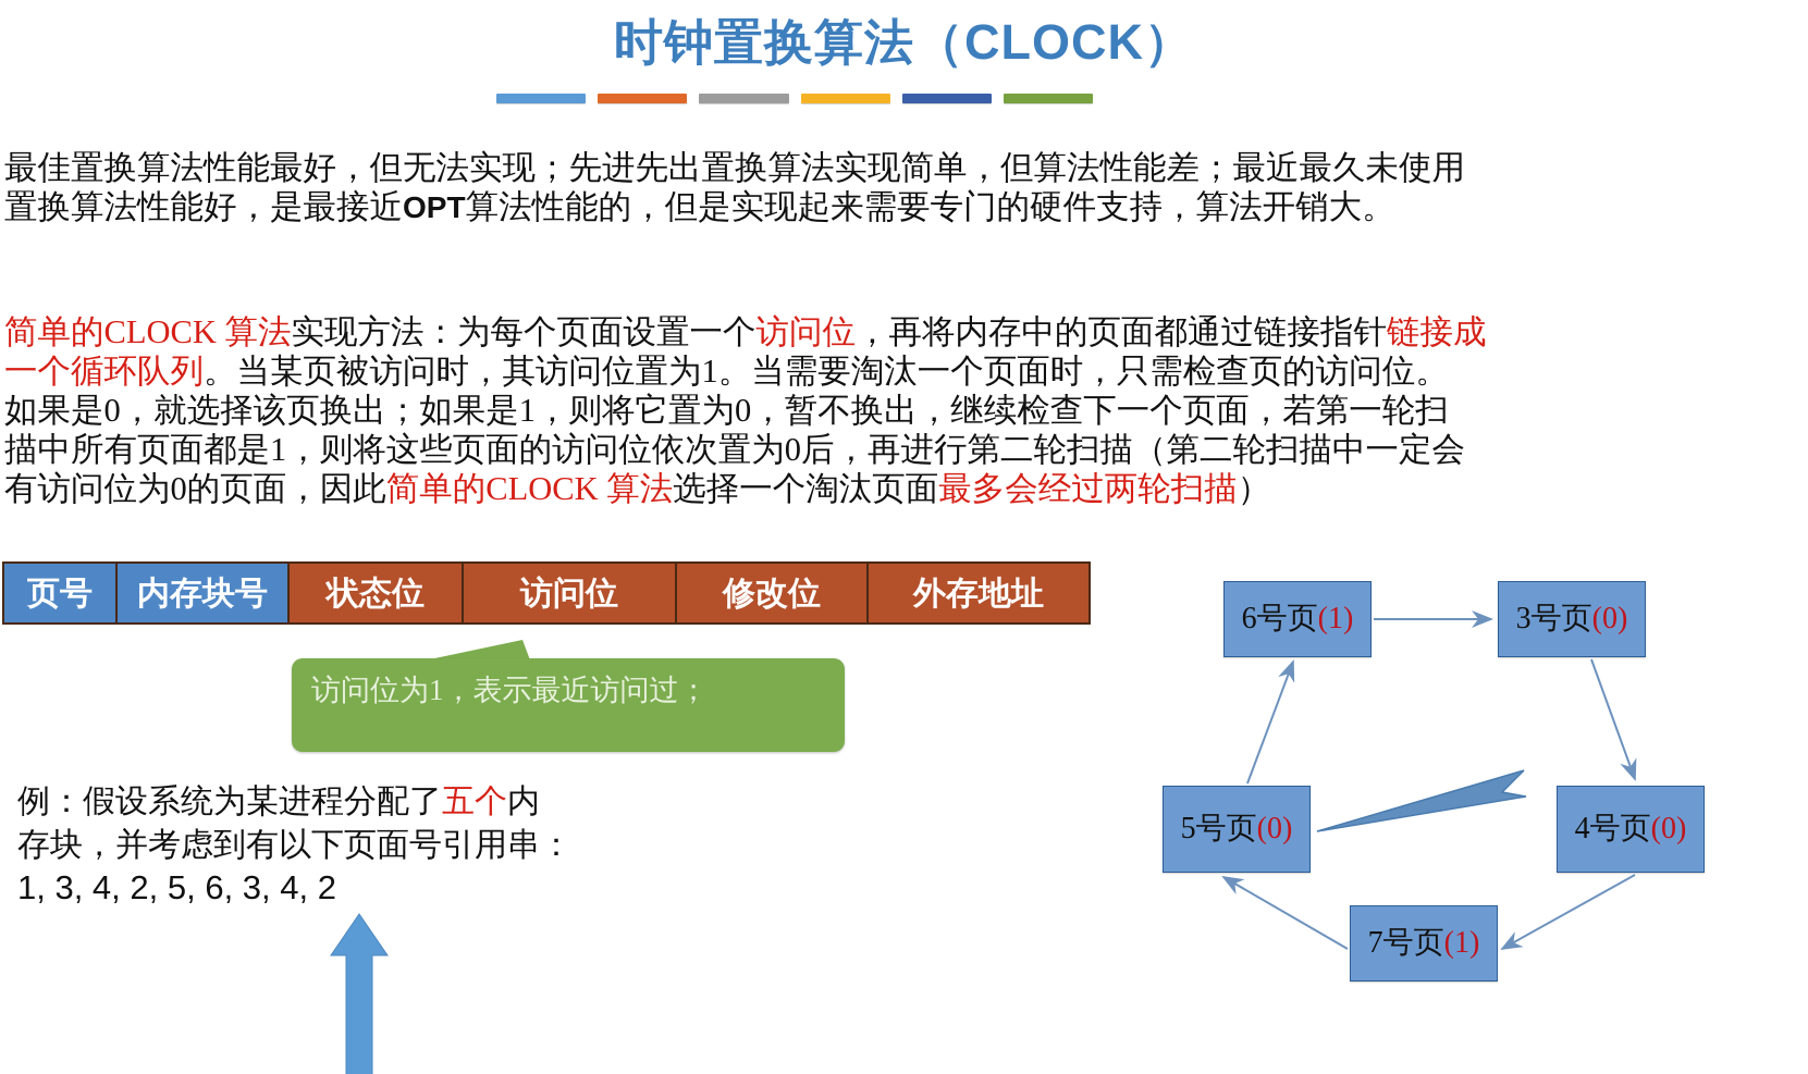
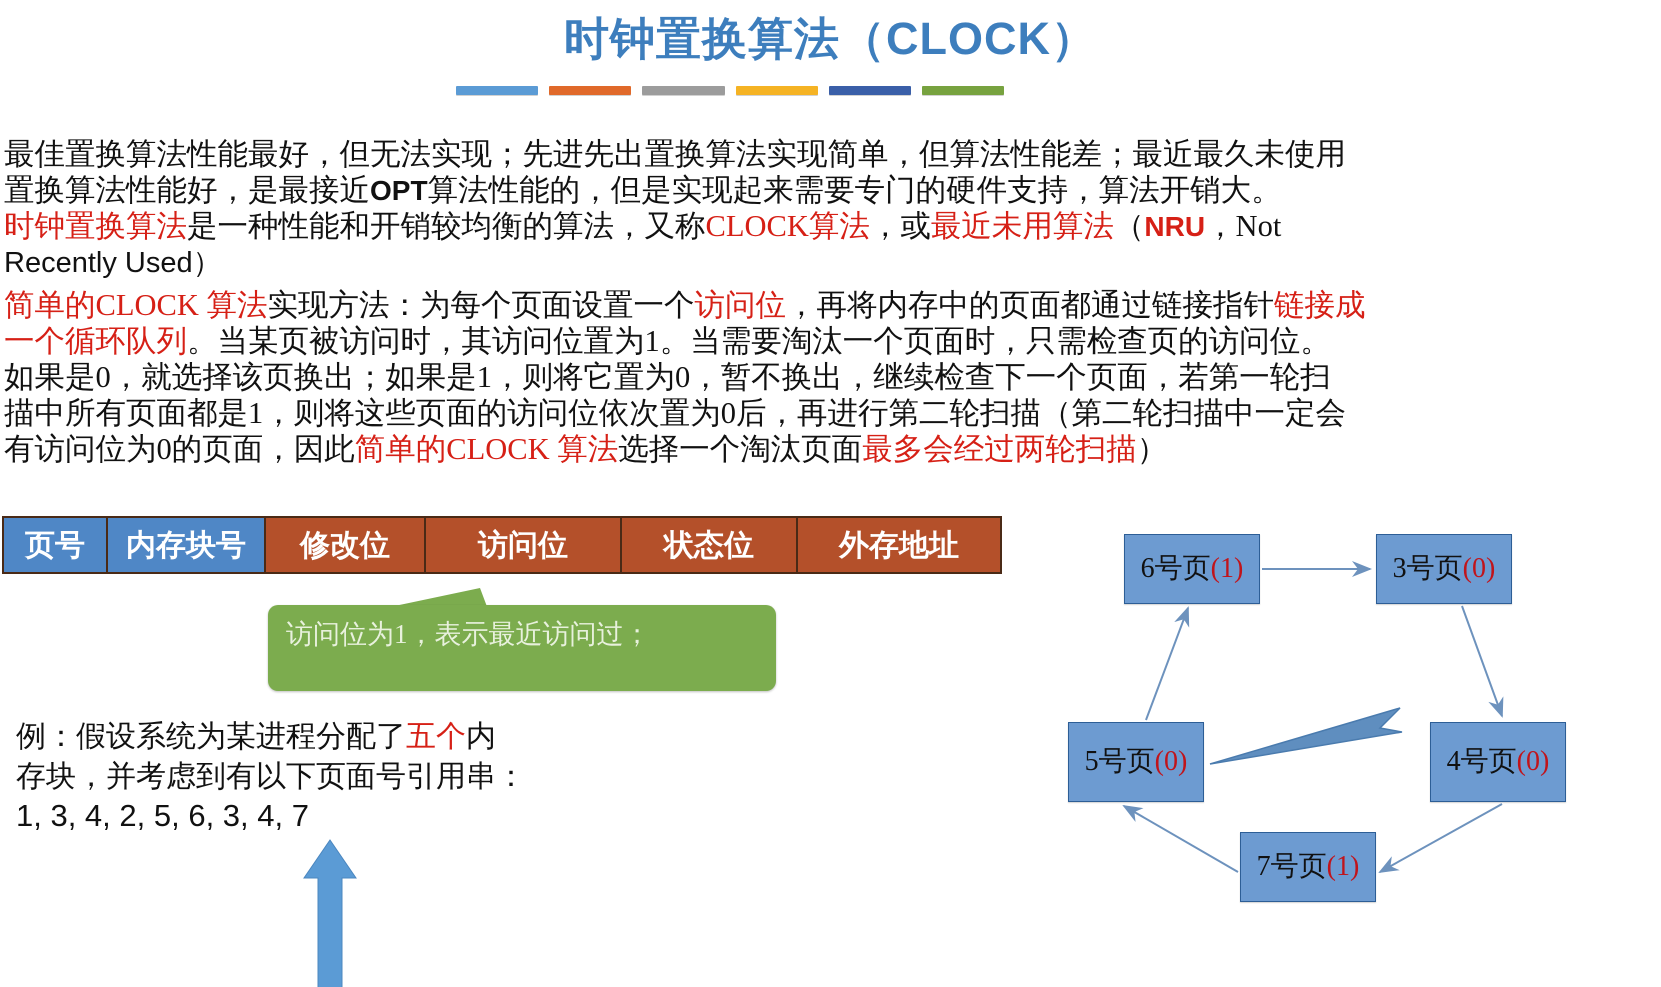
  时钟置换算法（CLOCK）
  最佳置换算法性能最好，但无法实现；先进先出置换算法实现简单，但算法性能差；最近最久未使用
  置换算法性能好，是最接近OPT算法性能的，但是实现起来需要专门的硬件支持，算法开销大。
+ 时钟置换算法是一种性能和开销较均衡的算法，又称CLOCK算法，或最近未用算法（NRU，Not
+ Recently Used）
  简单的CLOCK 算法实现方法：为每个页面设置一个访问位，再将内存中的页面都通过链接指针链接成
  一个循环队列。当某页被访问时，其访问位置为1。当需要淘汰一个页面时，只需检查页的访问位。
  如果是0，就选择该页换出；如果是1，则将它置为0，暂不换出，继续检查下一个页面，若第一轮扫
  描中所有页面都是1，则将这些页面的访问位依次置为0后，再进行第二轮扫描（第二轮扫描中一定会
  有访问位为0的页面，因此简单的CLOCK 算法选择一个淘汰页面最多会经过两轮扫描）
  页号
  内存块号
- 状态位
+ 修改位
  访问位
- 修改位
+ 状态位
  外存地址
  访问位为1，表示最近访问过；
  例：假设系统为某进程分配了五个内
  存块，并考虑到有以下页面号引用串：
- 1, 3, 4, 2, 5, 6, 3, 4, 2
+ 1, 3, 4, 2, 5, 6, 3, 4, 7
  6号页
  (1)
  3号页
  (0)
  4号页
  (0)
  7号页
  (1)
  5号页
  (0)
